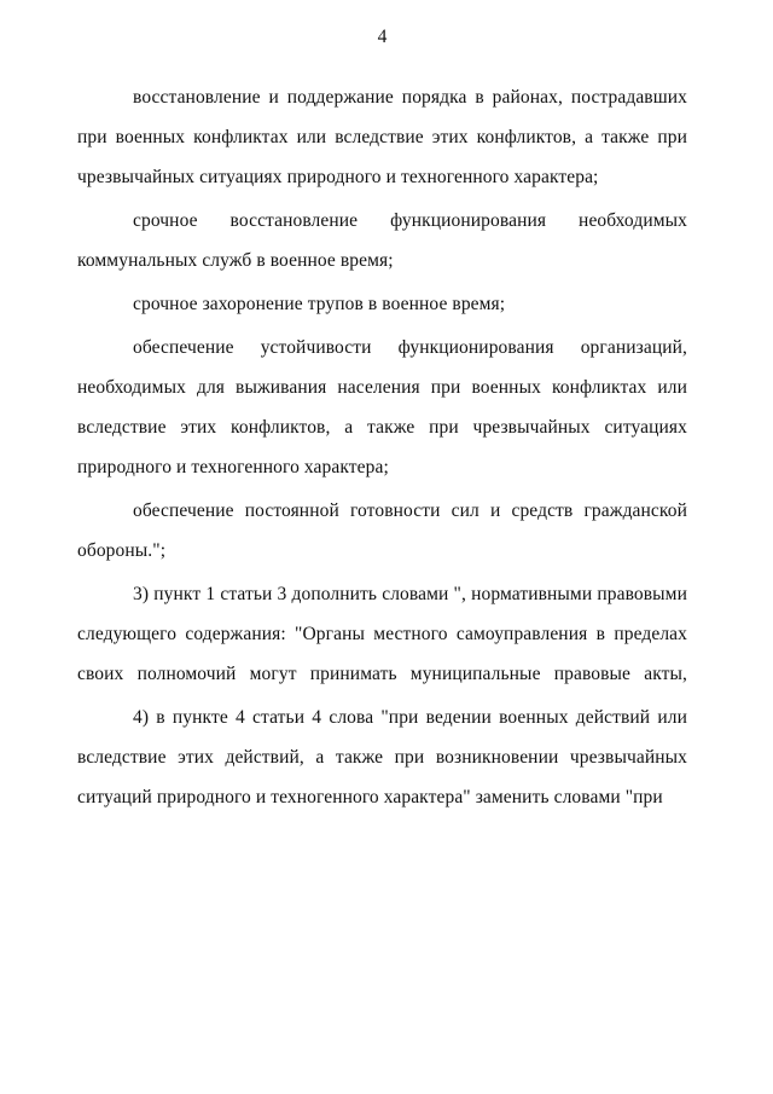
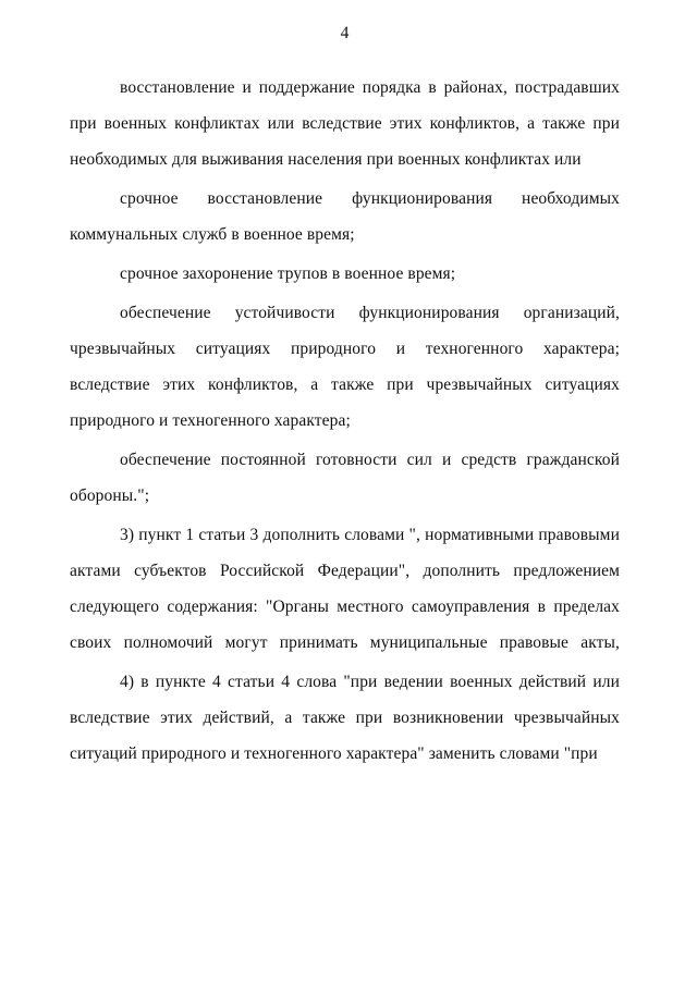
  4
  восстановление и поддержание порядка в районах, пострадавших
  при военных конфликтах или вследствие этих конфликтов, а также при
- чрезвычайных ситуациях природного и техногенного характера;
+ необходимых для выживания населения при военных конфликтах или
  срочное восстановление функционирования необходимых
  коммунальных служб в военное время;
  срочное захоронение трупов в военное время;
  обеспечение устойчивости функционирования организаций,
- необходимых для выживания населения при военных конфликтах или
+ чрезвычайных ситуациях природного и техногенного характера;
  вследствие этих конфликтов, а также при чрезвычайных ситуациях
  природного и техногенного характера;
  обеспечение постоянной готовности сил и средств гражданской
  обороны.";
  3) пункт 1 статьи 3 дополнить словами ", нормативными правовыми
+ актами субъектов Российской Федерации", дополнить предложением
  следующего содержания: "Органы местного самоуправления в пределах
  своих полномочий могут принимать муниципальные правовые акты,
  4) в пункте 4 статьи 4 слова "при ведении военных действий или
  вследствие этих действий, а также при возникновении чрезвычайных
  ситуаций природного и техногенного характера" заменить словами "при
